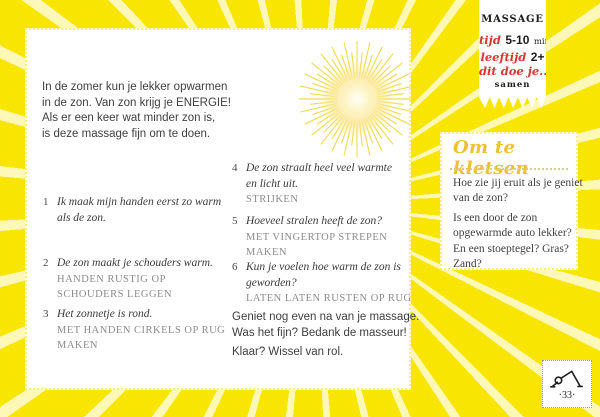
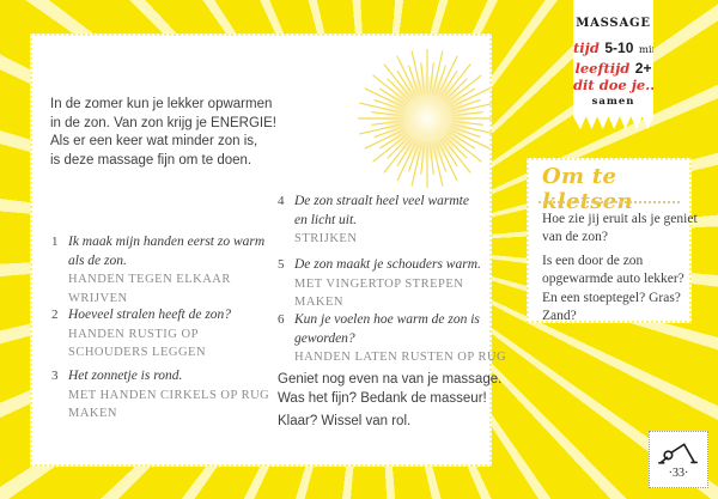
  In de zomer kun je lekker opwarmen
  in de zon. Van zon krijg je ENERGIE!
  Als er een keer wat minder zon is,
  is deze massage fijn om te doen.
  1
  Ik maak mijn handen eerst zo warm
  als de zon.
+ HANDEN TEGEN ELKAAR
+ WRIJVEN
  2
- De zon maakt je schouders warm.
+ Hoeveel stralen heeft de zon?
  HANDEN RUSTIG OP
  SCHOUDERS LEGGEN
  3
  Het zonnetje is rond.
  MET HANDEN CIRKELS OP RUG
  MAKEN
  4
  De zon straalt heel veel warmte
  en licht uit.
  STRIJKEN
  5
- Hoeveel stralen heeft de zon?
+ De zon maakt je schouders warm.
  MET VINGERTOP STREPEN
  MAKEN
  6
  Kun je voelen hoe warm de zon is
  geworden?
- LATEN LATEN RUSTEN OP RUG
+ HANDEN LATEN RUSTEN OP RUG
  Geniet nog even na van je massage.
  Was het fijn? Bedank de masseur!
  Klaar? Wissel van rol.
  MASSAGE
  tijd 5-10 mi
  leeftijd 2+
  dit doe je..
  samen
  Om te kletsen
  Hoe zie jij eruit als je geniet
  van de zon?
  Is een door de zon
  opgewarmde auto lekker?
  En een stoeptegel? Gras?
  Zand?
  ·33·
